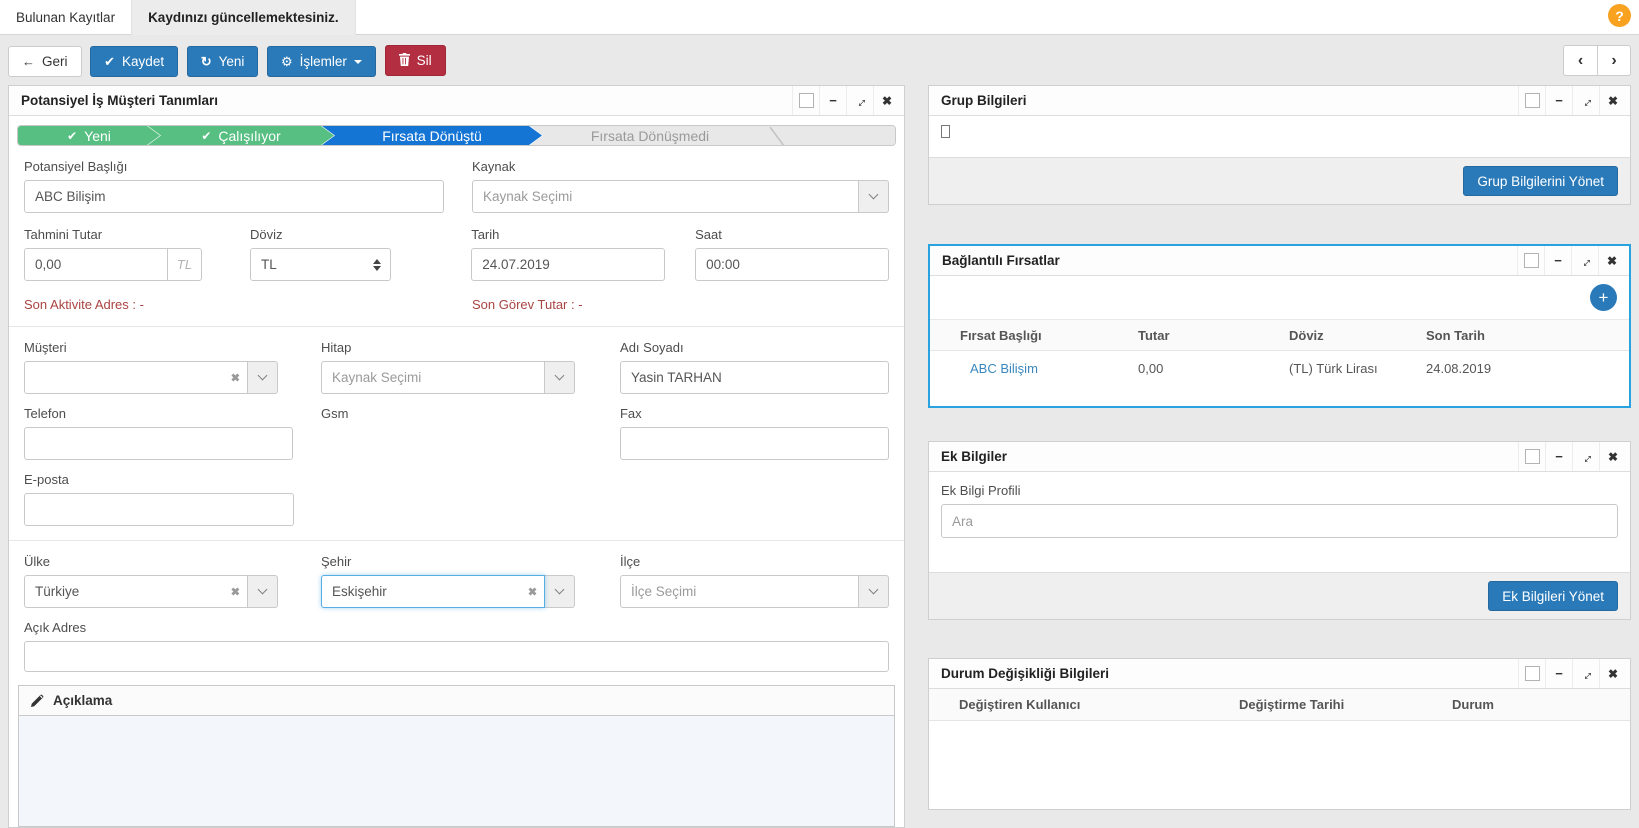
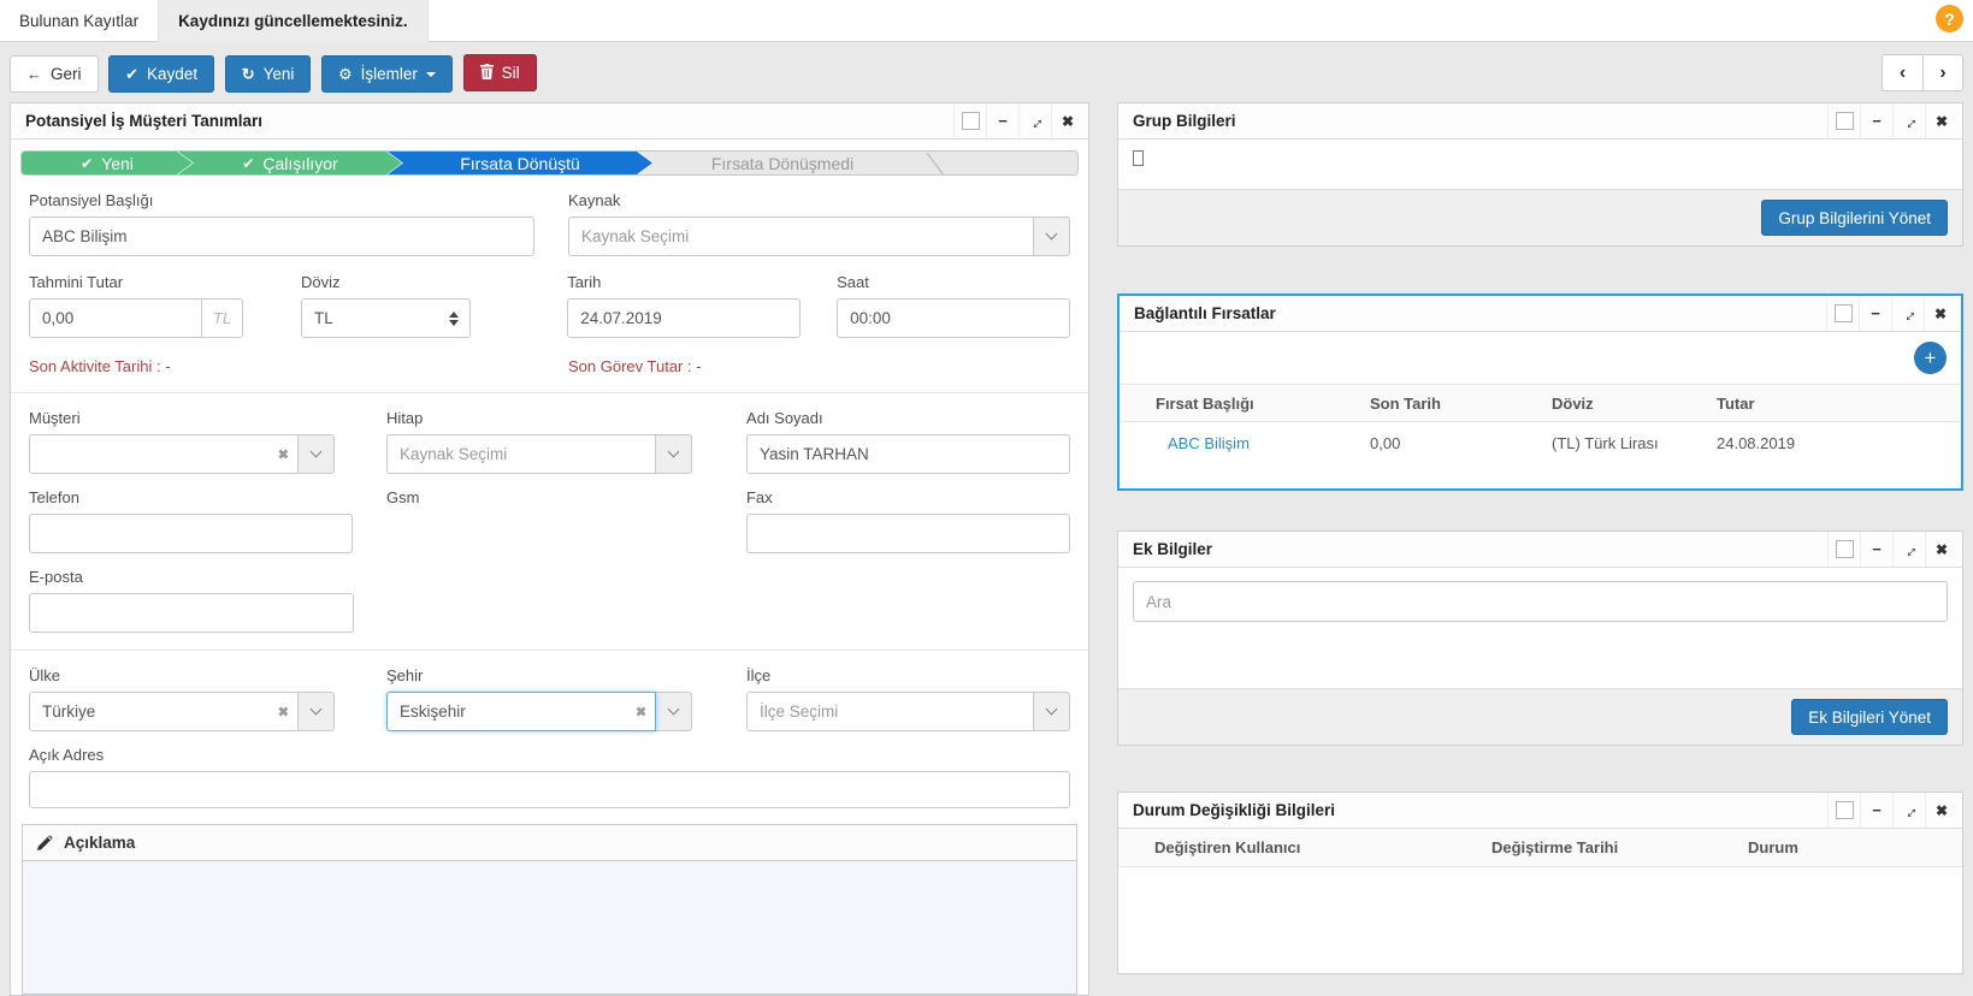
  Bulunan Kayıtlar
  Kaydınızı güncellemektesiniz.
  ?
  ←
  Geri
  ✔
  Kaydet
  ↻
  Yeni
  ⚙
  İşlemler
  Sil
  ‹
  ›
  Potansiyel İş Müşteri Tanımları
  −
  ✖
  ✔
  Yeni
  ✔
  Çalışılıyor
  Fırsata Dönüştü
  Fırsata Dönüşmedi
  Potansiyel Başlığı
  ABC Bilişim
  Kaynak
  Kaynak Seçimi
  Tahmini Tutar
  0,00
  TL
  Döviz
  TL
  Tarih
  24.07.2019
  Saat
  00:00
- Son Aktivite Adres : -
+ Son Aktivite Tarihi : -
  Son Görev Tutar : -
  Müşteri
  ✖
  Hitap
  Kaynak Seçimi
  Adı Soyadı
  Yasin TARHAN
  Telefon
  Gsm
  Fax
  E-posta
  Ülke
  Türkiye
  ✖
  Şehir
  Eskişehir
  ✖
  İlçe
  İlçe Seçimi
  Açık Adres
  Açıklama
  Grup Bilgileri
  −
  ✖
  Grup Bilgilerini Yönet
  Bağlantılı Fırsatlar
  −
  ✖
  +
  Fırsat Başlığı
- Tutar
+ Son Tarih
  Döviz
- Son Tarih
+ Tutar
  ABC Bilişim
  0,00
  (TL) Türk Lirası
  24.08.2019
  Ek Bilgiler
  −
  ✖
- Ek Bilgi Profili
  Ara
  Ek Bilgileri Yönet
  Durum Değişikliği Bilgileri
  −
  ✖
  Değiştiren Kullanıcı
  Değiştirme Tarihi
  Durum
